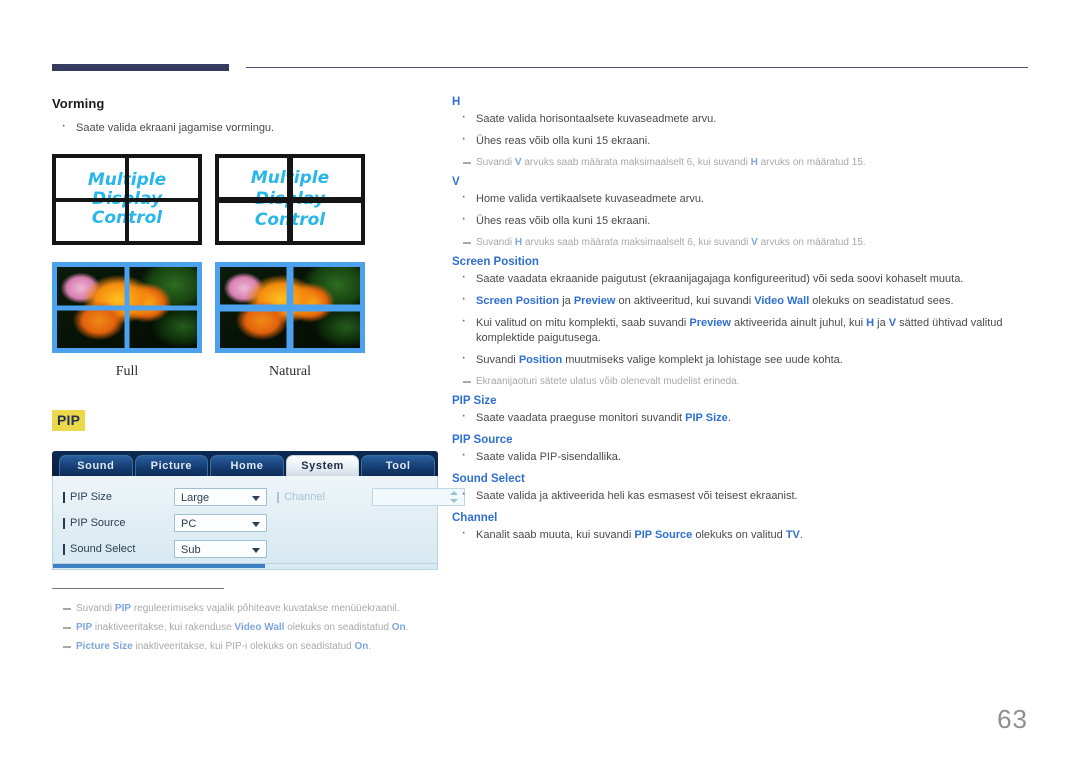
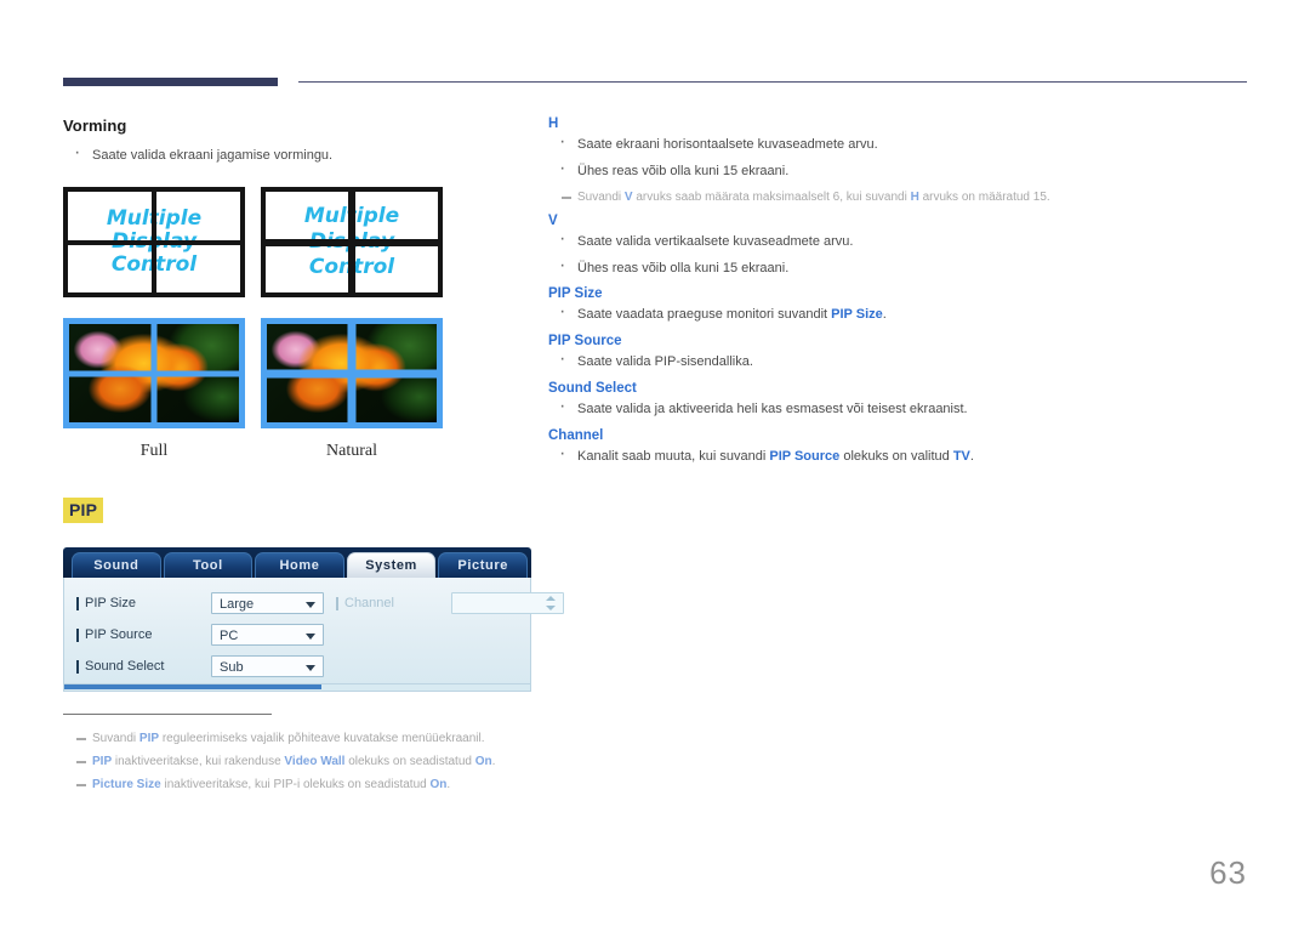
  Vorming
  Saate valida ekraani jagamise vormingu.
  Muliple
  Control
  Full
  Muliple
  Control
  Natural
  PIP
  Sound
- Picture
+ Tool
  Home
  System
- Tool
+ Picture
  PIP Size
  Large
  PIP Source
  PC
  Sound Select
  Sub
  Channel
  Suvandi PIP reguleerimiseks vajalik põhiteave kuvatakse menüüekraanil.
  PIP inaktiveeritakse, kui rakenduse Video Wall olekuks on seadistatud On.
  Picture Size inaktiveeritakse, kui PIP-i olekuks on seadistatud On.
  H
- Saate valida horisontaalsete kuvaseadmete arvu.
+ Saate ekraani horisontaalsete kuvaseadmete arvu.
  Ühes reas võib olla kuni 15 ekraani.
  Suvandi V arvuks saab määrata maksimaalselt 6, kui suvandi H arvuks on määratud 15.
  V
- Home valida vertikaalsete kuvaseadmete arvu.
+ Saate valida vertikaalsete kuvaseadmete arvu.
  Ühes reas võib olla kuni 15 ekraani.
- Suvandi H arvuks saab määrata maksimaalselt 6, kui suvandi V arvuks on määratud 15.
- Screen Position
- Saate vaadata ekraanide paigutust (ekraanijagajaga konfigureeritud) või seda soovi kohaselt muuta.
- Screen Position ja Preview on aktiveeritud, kui suvandi Video Wall olekuks on seadistatud sees.
- Kui valitud on mitu komplekti, saab suvandi Preview aktiveerida ainult juhul, kui H ja V sätted ühtivad valitud komplektide paigutusega.
- Suvandi Position muutmiseks valige komplekt ja lohistage see uude kohta.
- Ekraanijaoturi sätete ulatus võib olenevalt mudelist erineda.
  PIP Size
  Saate vaadata praeguse monitori suvandit PIP Size.
  PIP Source
  Saate valida PIP-sisendallika.
  Sound Select
  Saate valida ja aktiveerida heli kas esmasest või teisest ekraanist.
  Channel
  Kanalit saab muuta, kui suvandi PIP Source olekuks on valitud TV.
  63
